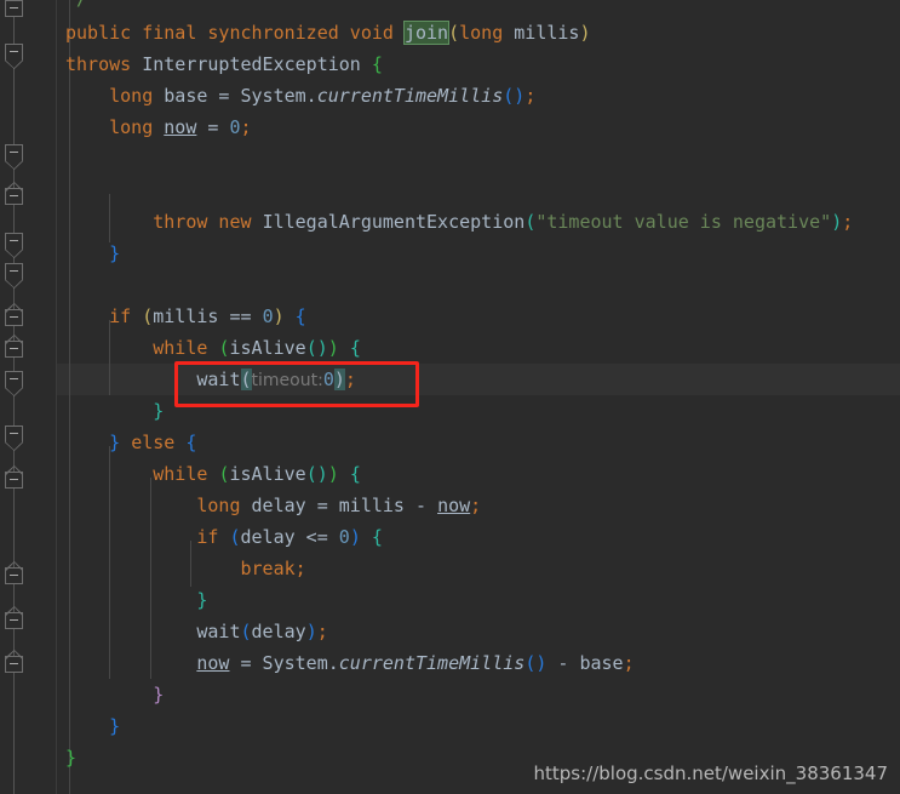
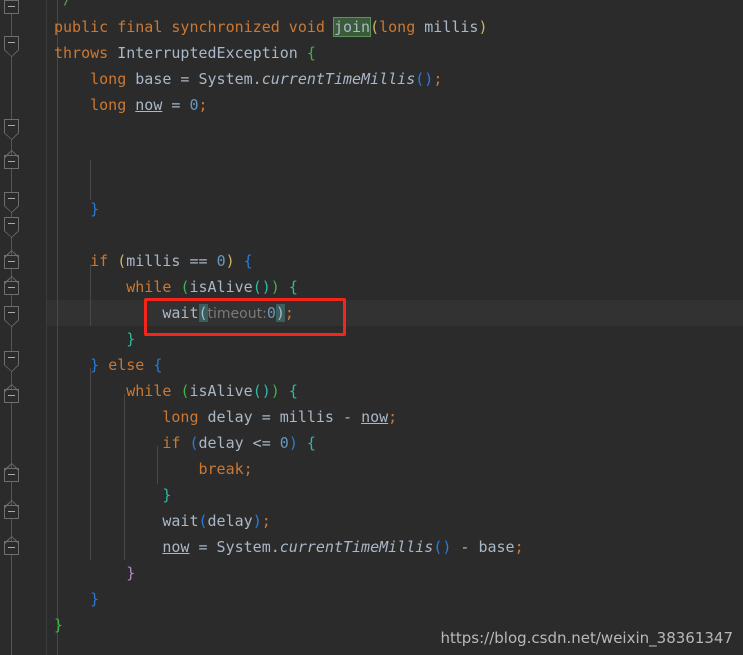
  public final synchronized void join(long millis)
  throws InterruptedException {
  long base = System.currentTimeMillis();
  long now = 0;
- throw new IllegalArgumentException("timeout value is negative");
  }
  if (millis == 0) {
  while (isAlive()) {
  wait(timeout:0);
  }
  } else {
  while (isAlive()) {
  long delay = millis - now;
  if (delay <= 0) {
  break;
  }
  wait(delay);
  now = System.currentTimeMillis() - base;
  }
  }
  }
  https://blog.csdn.net/weixin_38361347
